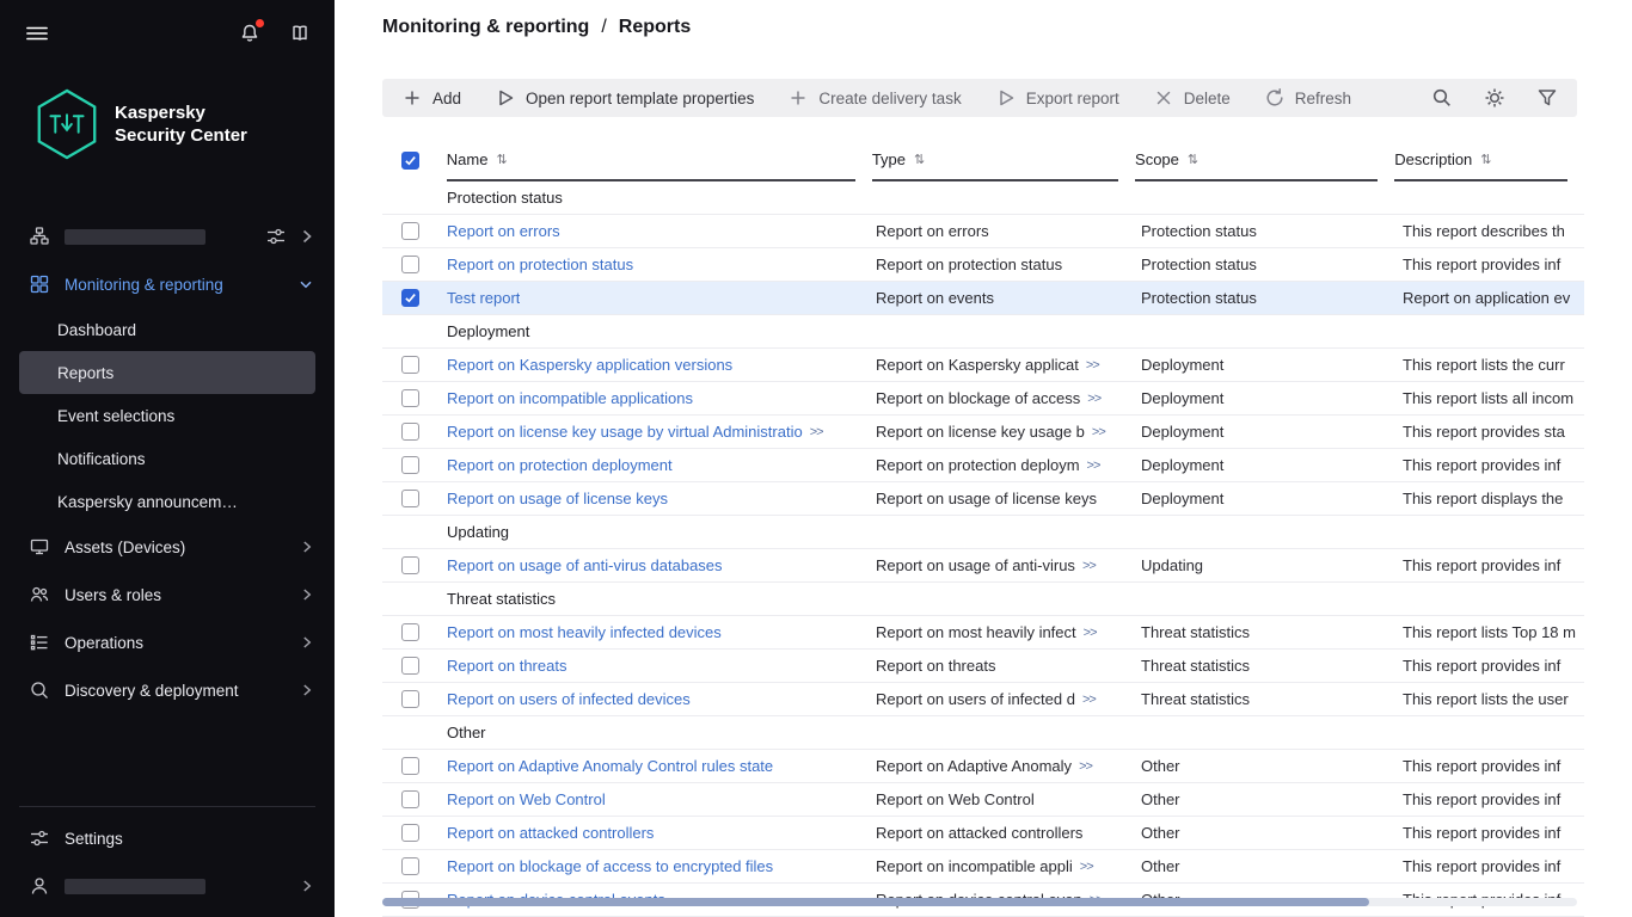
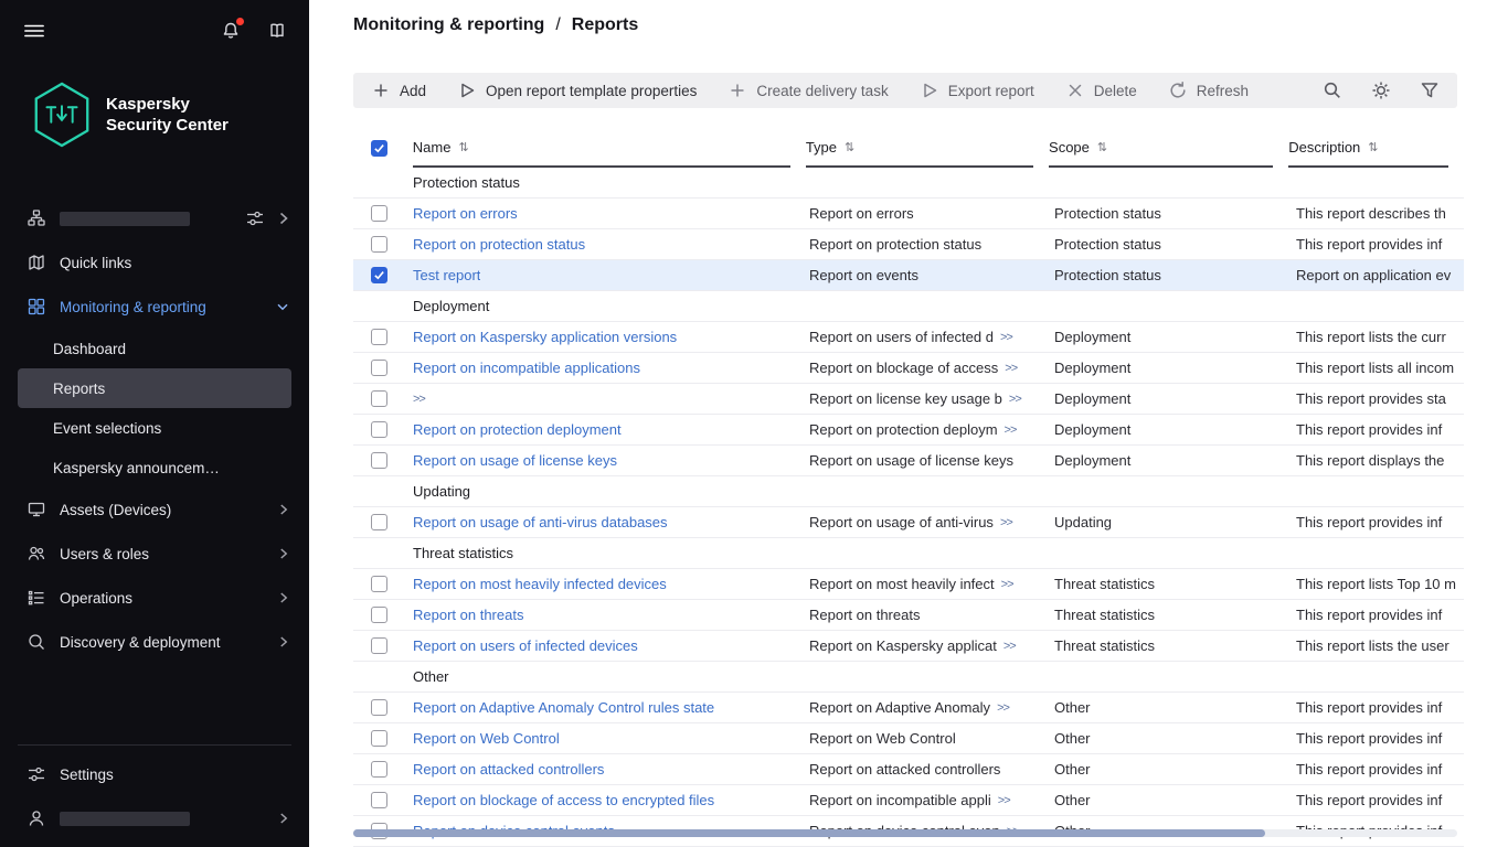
  Kaspersky
  Security Center
+ Quick links
  Monitoring & reporting
  Dashboard
  Reports
  Event selections
- Notifications
  Kaspersky announcem…
  Assets (Devices)
  Users & roles
  Operations
  Discovery & deployment
  Settings
  Monitoring & reporting
  /
  Reports
  Add
  Open report template properties
  Create delivery task
  Export report
  Delete
  Refresh
  Name
  ⇅
  Type
  ⇅
  Scope
  ⇅
  Description
  ⇅
  Protection status
  Report on errors
  Report on errors
  Protection status
  This report describes th
  Report on protection status
  Report on protection status
  Protection status
  This report provides inf
  Test report
  Report on events
  Protection status
  Report on application ev
  Deployment
  Report on Kaspersky application versions
- Report on Kaspersky applicat
+ Report on users of infected d
  >>
  Deployment
  This report lists the curr
  Report on incompatible applications
  Report on blockage of access
  >>
  Deployment
  This report lists all incom
- Report on license key usage by virtual Administratio
  >>
  Report on license key usage b
  >>
  Deployment
  This report provides sta
  Report on protection deployment
  Report on protection deploym
  >>
  Deployment
  This report provides inf
  Report on usage of license keys
  Report on usage of license keys
  Deployment
  This report displays the
  Updating
  Report on usage of anti-virus databases
  Report on usage of anti-virus
  >>
  Updating
  This report provides inf
  Threat statistics
  Report on most heavily infected devices
  Report on most heavily infect
  >>
  Threat statistics
- This report lists Top 18 m
+ This report lists Top 10 m
  Report on threats
  Report on threats
  Threat statistics
  This report provides inf
  Report on users of infected devices
- Report on users of infected d
+ Report on Kaspersky applicat
  >>
  Threat statistics
  This report lists the user
  Other
  Report on Adaptive Anomaly Control rules state
  Report on Adaptive Anomaly
  >>
  Other
  This report provides inf
  Report on Web Control
  Report on Web Control
  Other
  This report provides inf
  Report on attacked controllers
  Report on attacked controllers
  Other
  This report provides inf
  Report on blockage of access to encrypted files
  Report on incompatible appli
  >>
  Other
  This report provides inf
